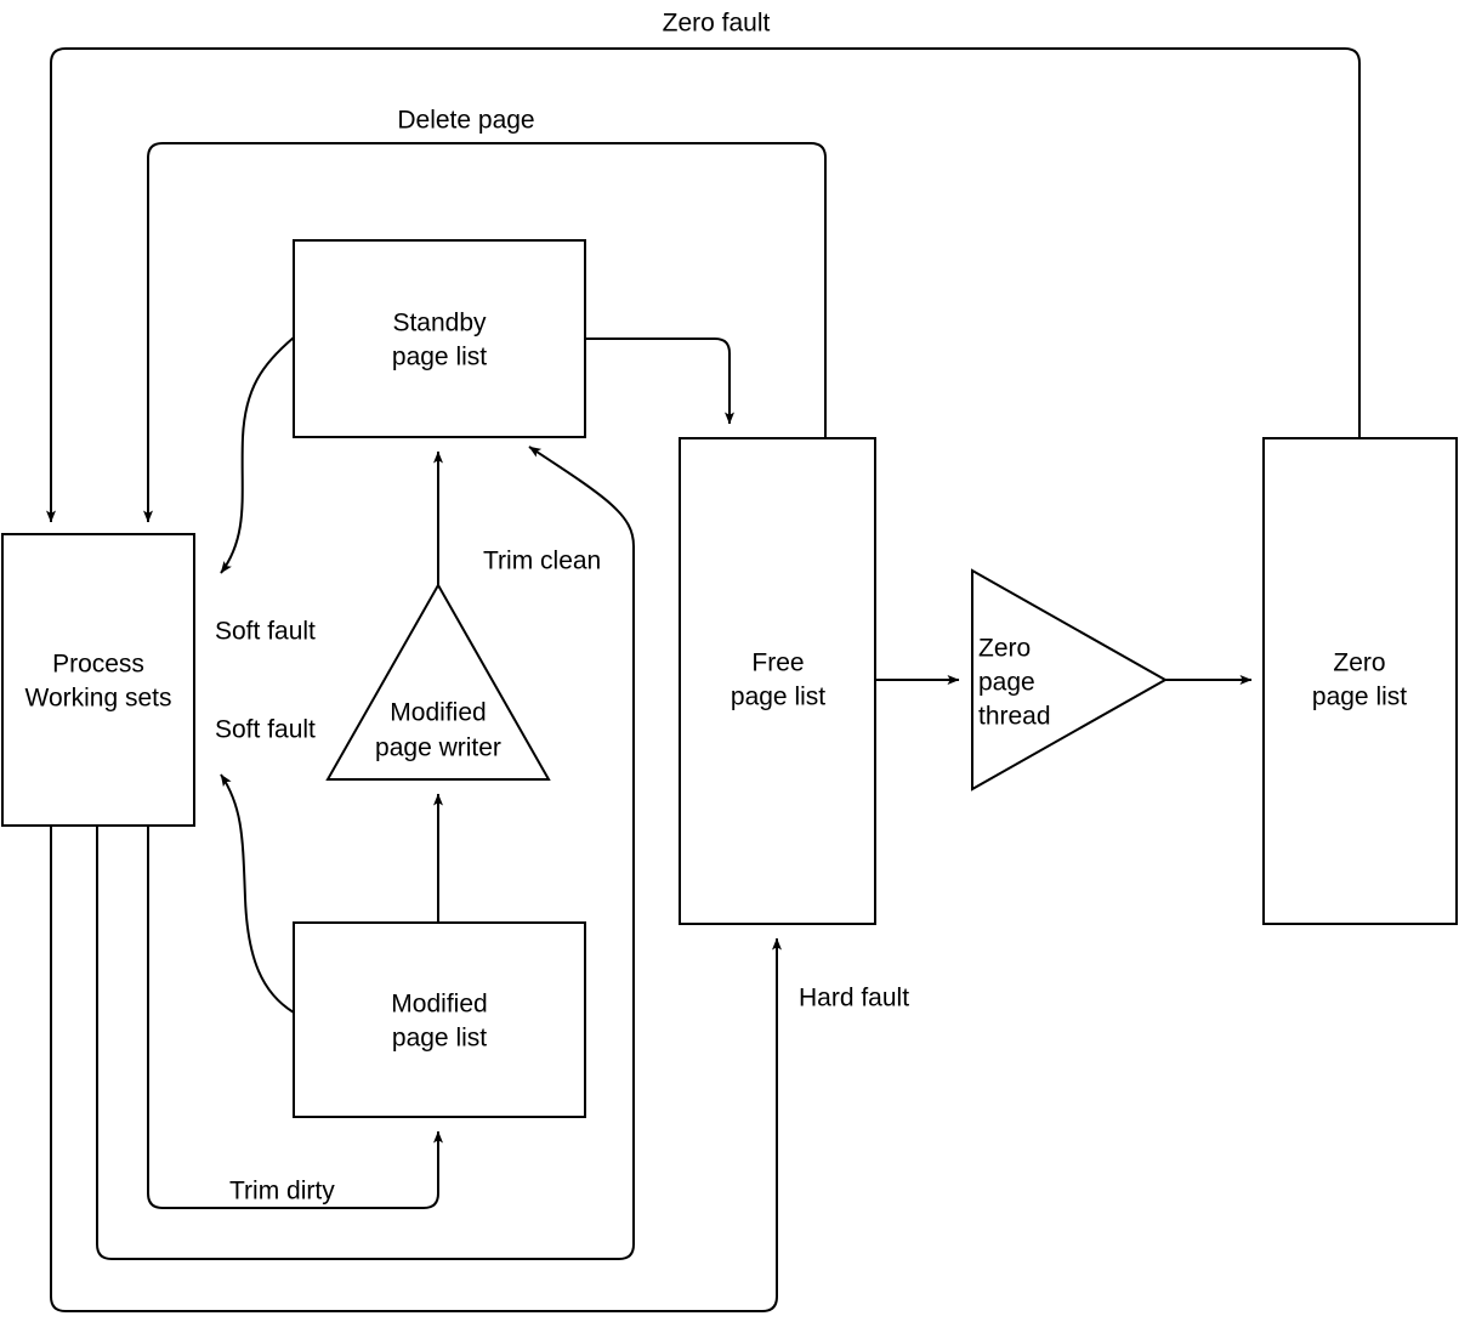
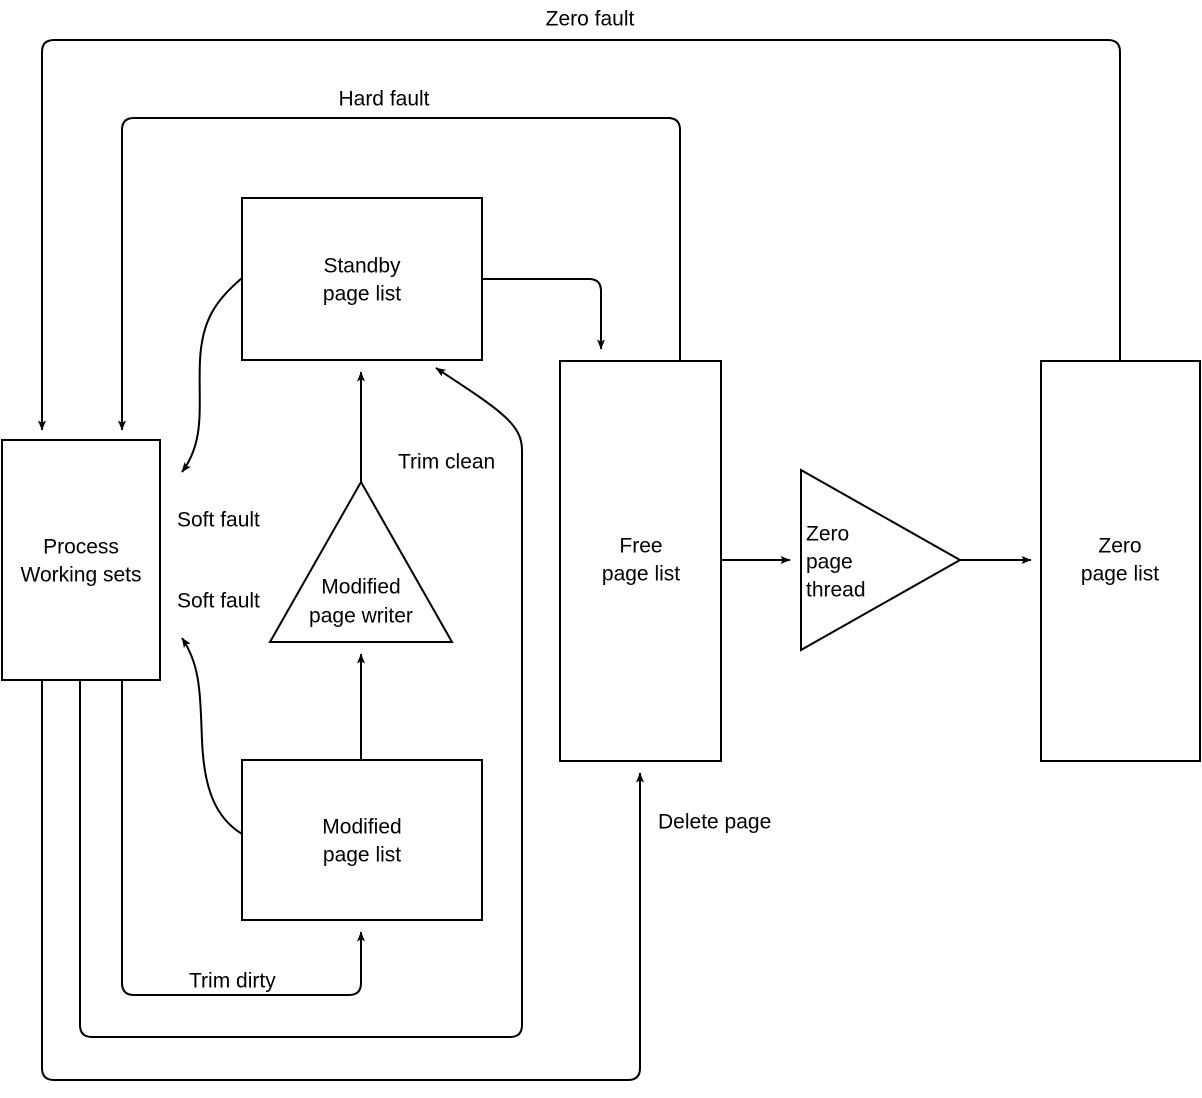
  Process
  Working sets
  Standby
  page list
  Modified
  page writer
  Modified
  page list
  Free
  page list
  Zero
  page
  thread
  Zero
  page list
  Zero fault
- Delete page
+ Hard fault
  Soft fault
  Soft fault
  Trim clean
  Trim dirty
- Hard fault
+ Delete page
